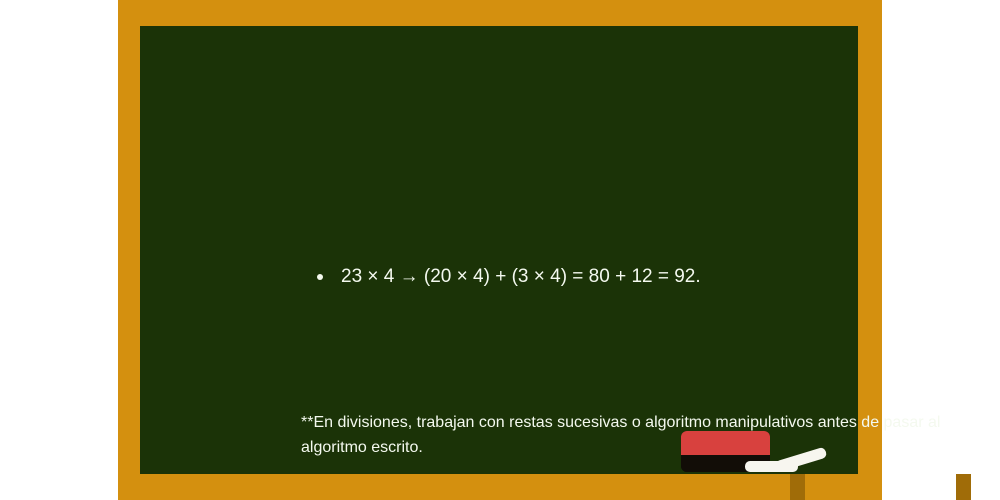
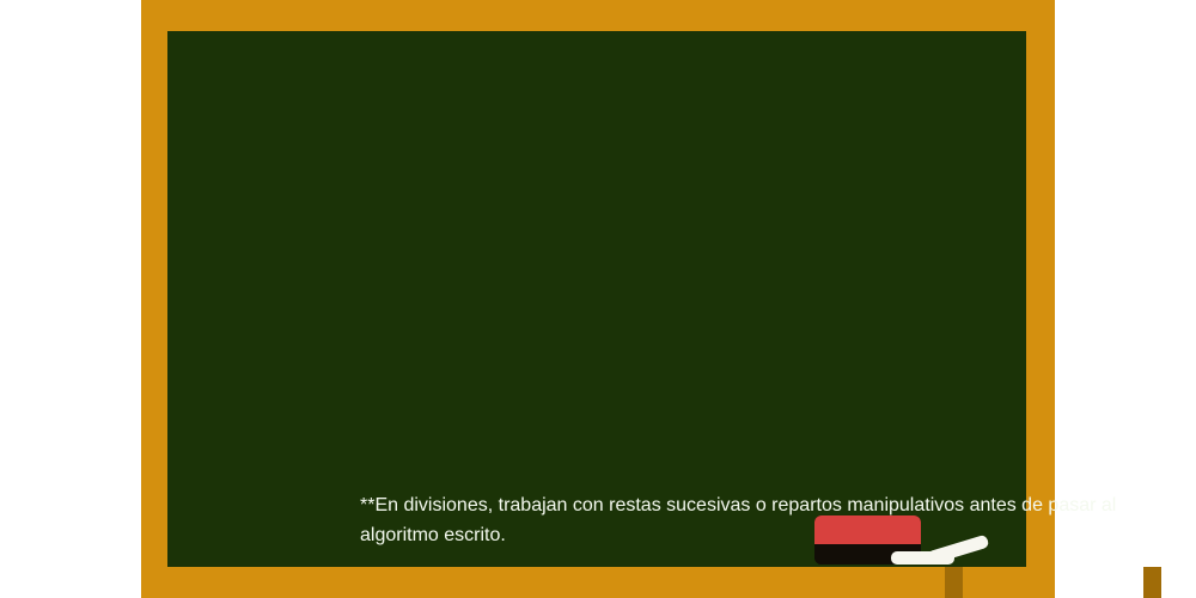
- 23 × 4 → (20 × 4) + (3 × 4) = 80 + 12 = 92.
- **En divisiones, trabajan con restas sucesivas o algoritmo manipulativos antes de pasar al algoritmo escrito.
+ **En divisiones, trabajan con restas sucesivas o repartos manipulativos antes de pasar al algoritmo escrito.
